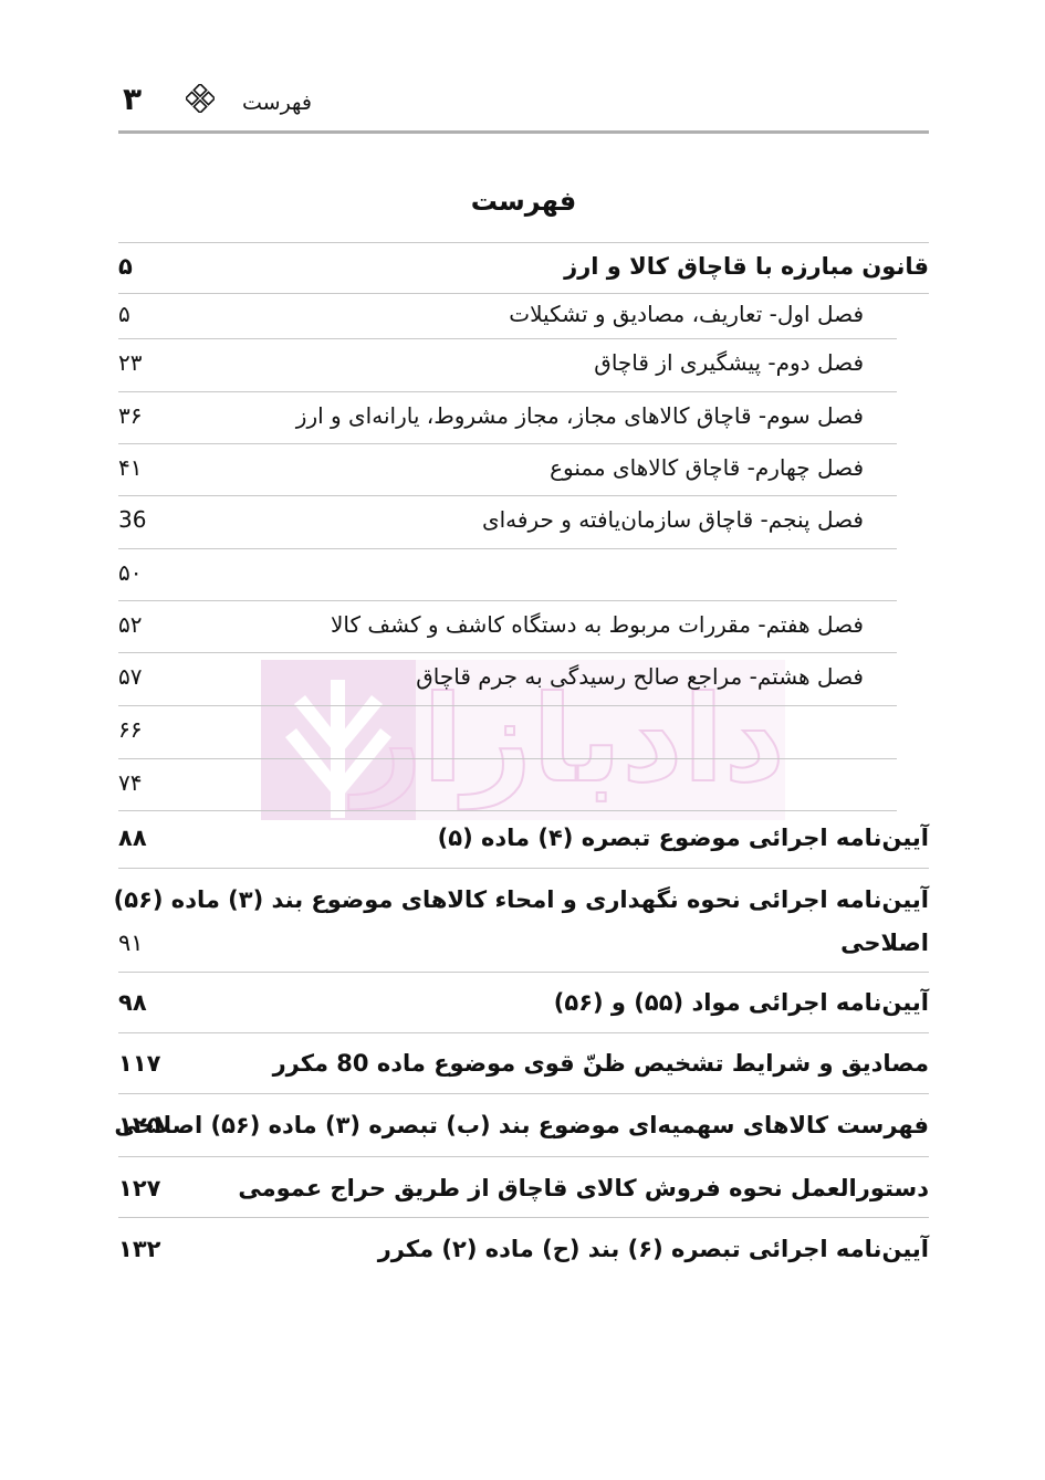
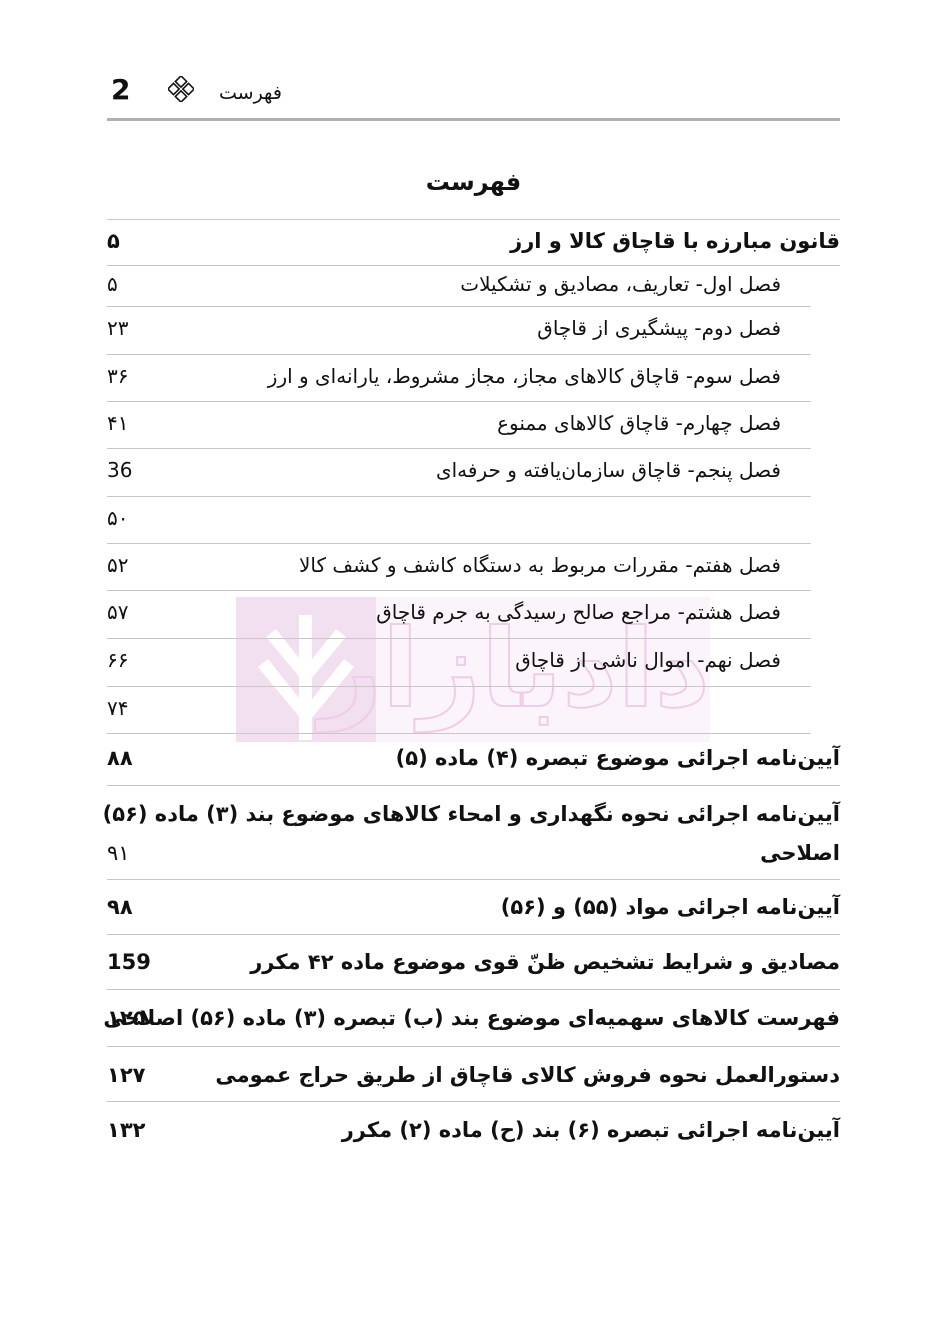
- ۳
+ 2
  فهرست
  دادبازار
  فهرست
  قانون مبارزه با قاچاق کالا و ارز
  ۵
  فصل اول- تعاریف، مصادیق و تشکیلات
  ۵
  فصل دوم- پیشگیری از قاچاق
  ۲۳
  فصل سوم- قاچاق کالاهای مجاز، مجاز مشروط، یارانه‌ای و ارز
  ۳۶
  فصل چهارم- قاچاق کالاهای ممنوع
  ۴۱
  فصل پنجم- قاچاق سازمان‌یافته و حرفه‌ای
  36
  ۵۰
  فصل هفتم- مقررات مربوط به دستگاه کاشف و کشف کالا
  ۵۲
  فصل هشتم- مراجع صالح رسیدگی به جرم قاچاق
  ۵۷
+ فصل نهم- اموال ناشی از قاچاق
  ۶۶
  ۷۴
  آیین‌نامه اجرائی موضوع تبصره (۴) ماده (۵)
  ۸۸
  آیین‌نامه اجرائی نحوه نگهداری و امحاء کالاهای موضوع بند (۳) ماده (۵۶)
  اصلاحی
  ۹۱
  آیین‌نامه اجرائی مواد (۵۵) و (۵۶)
  ۹۸
- مصادیق و شرایط تشخیص ظنّ قوی موضوع ماده 80 مکرر
+ مصادیق و شرایط تشخیص ظنّ قوی موضوع ماده ۴۲ مکرر
- ۱۱۷
+ 159
  فهرست کالاهای سهمیه‌ای موضوع بند (ب) تبصره (۳) ماده (۵۶) اصلاحی
  ۱۲۵
  دستورالعمل نحوه فروش کالای قاچاق از طریق حراج عمومی
  ۱۲۷
  آییننامه اجرائی تبصره (۶) بند (ح) ماده (۲) مکرر
  ۱۳۲
